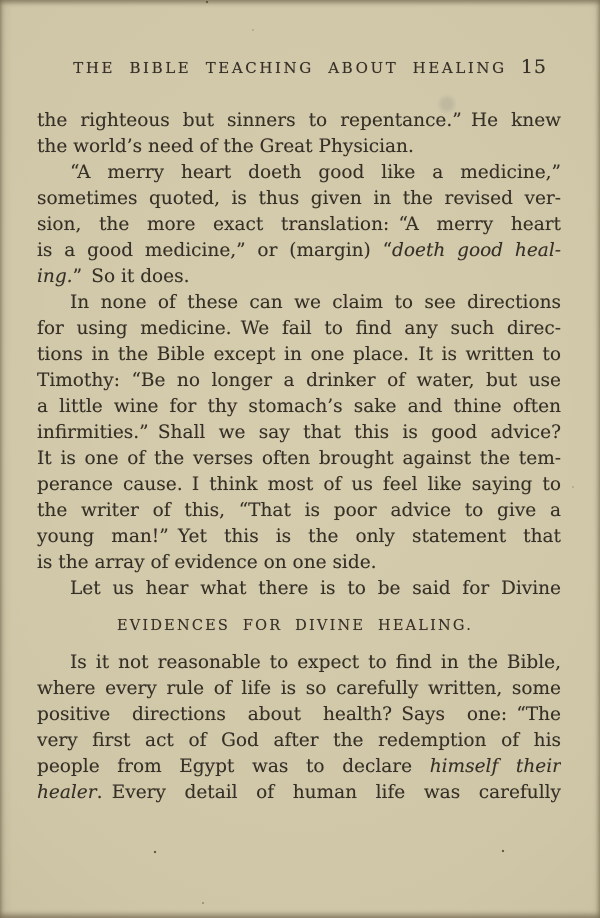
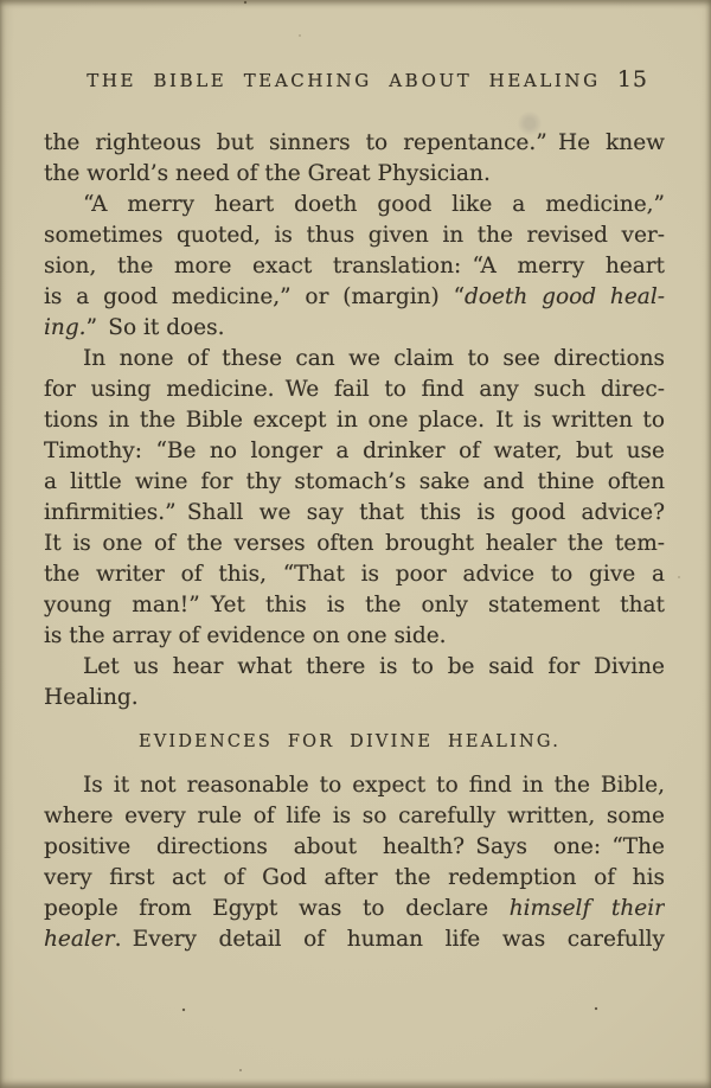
  THE BIBLE TEACHING ABOUT HEALING
  15
  the righteous but sinners to repentance.” He knew
  the world’s need of the Great Physician.
  “A merry heart doeth good like a medicine,”
  sometimes quoted, is thus given in the revised ver-
  sion, the more exact translation: “A merry heart
  is a good medicine,” or (margin) “doeth good heal-
  ing.” So it does.
  In none of these can we claim to see directions
  for using medicine. We fail to find any such direc-
  tions in the Bible except in one place. It is written to
  Timothy: “Be no longer a drinker of water, but use
  a little wine for thy stomach’s sake and thine often
  infirmities.” Shall we say that this is good advice?
- It is one of the verses often brought against the tem-
+ It is one of the verses often brought healer the tem-
- perance cause. I think most of us feel like saying to
  the writer of this, “That is poor advice to give a
  young man!” Yet this is the only statement that
  is the array of evidence on one side.
  Let us hear what there is to be said for Divine
+ Healing.
  EVIDENCES FOR DIVINE HEALING.
  Is it not reasonable to expect to find in the Bible,
  where every rule of life is so carefully written, some
  positive directions about health? Says one: “The
  very first act of God after the redemption of his
  people from Egypt was to declare himself their
  healer. Every detail of human life was carefully
